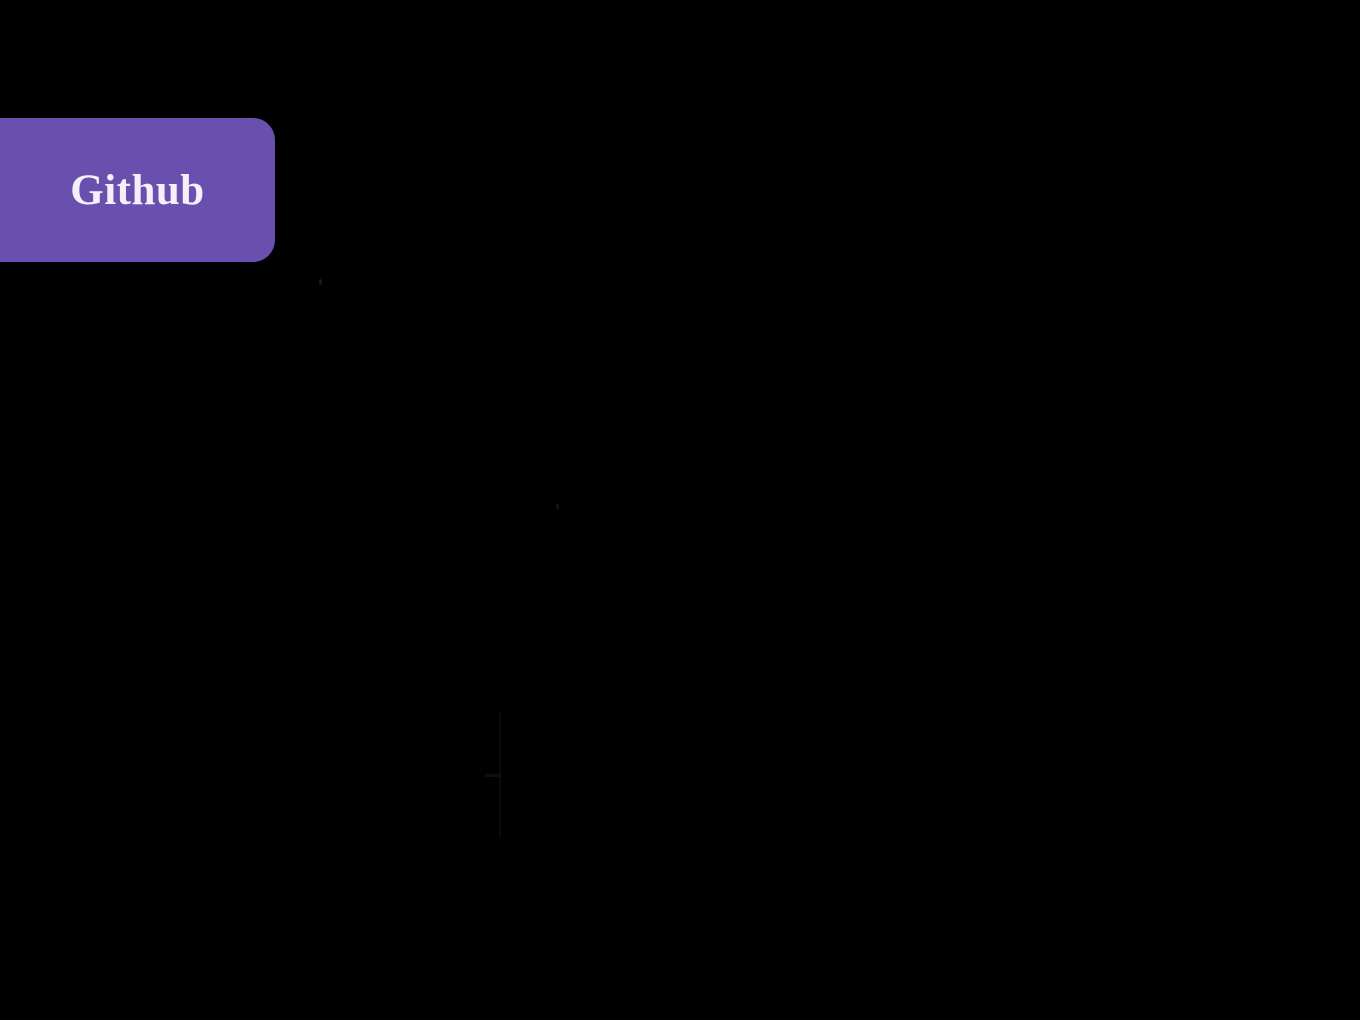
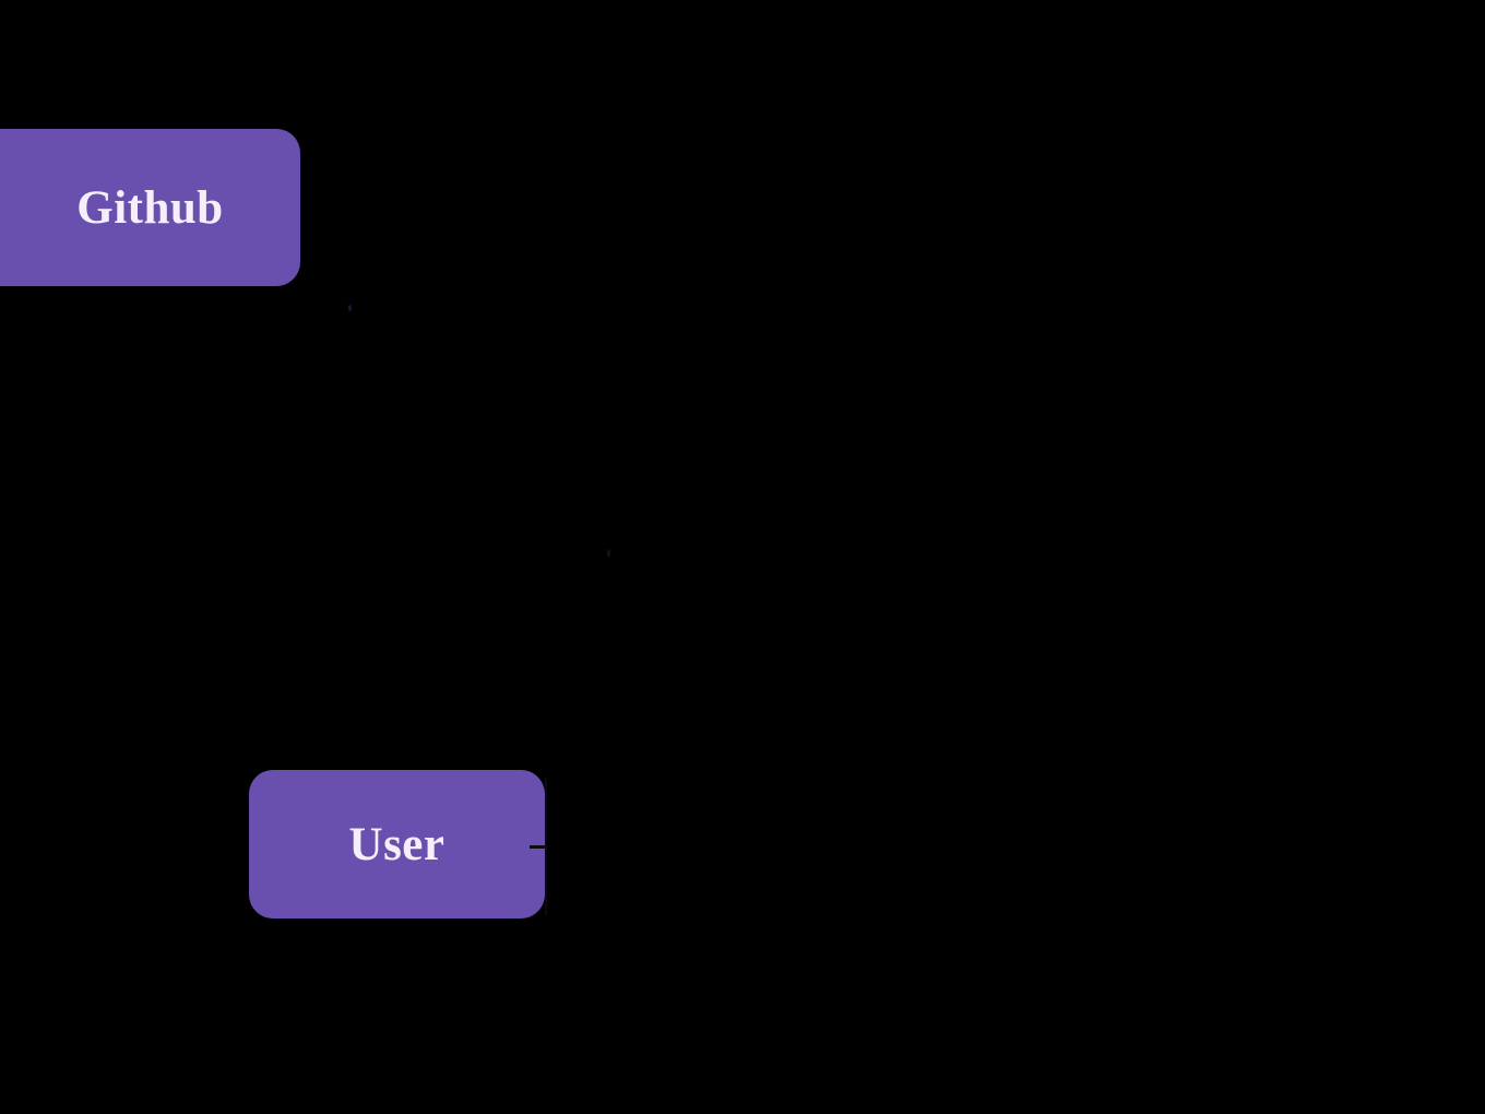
  Github
+ User
